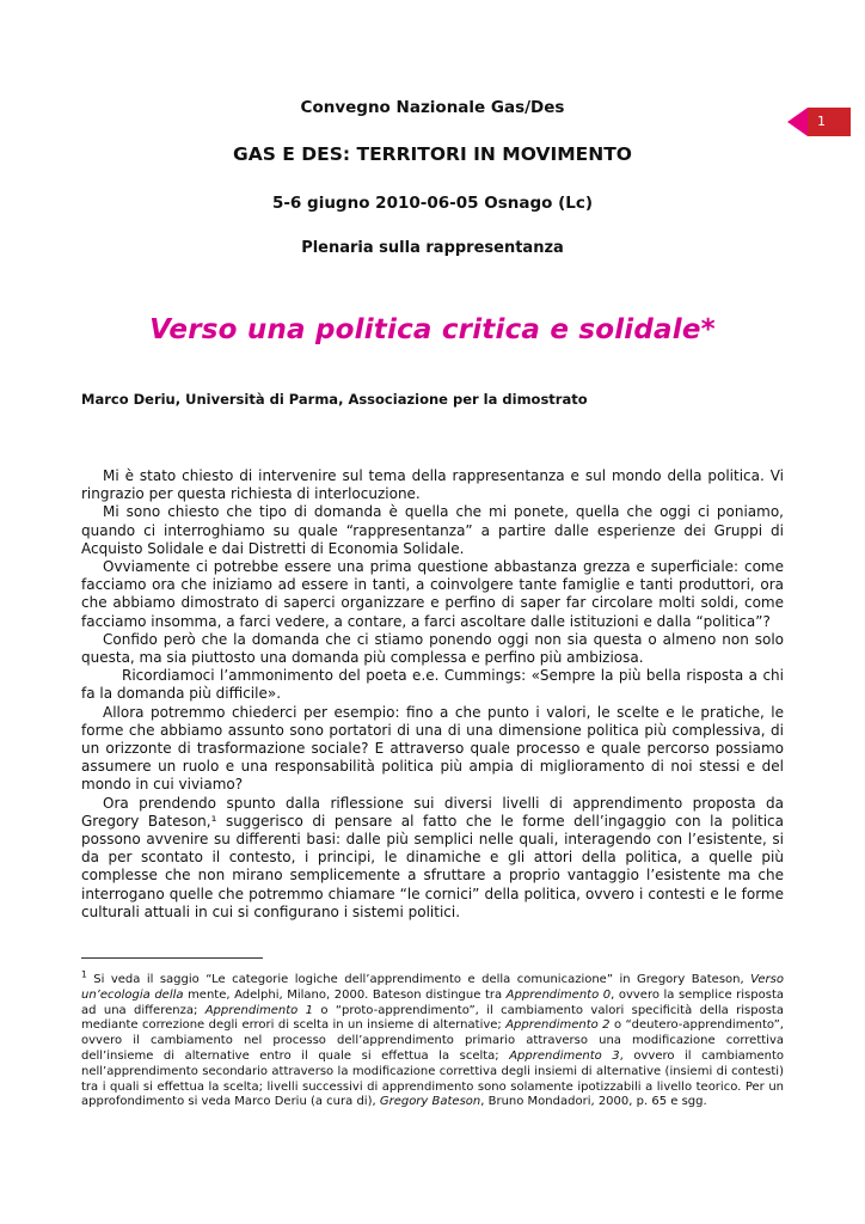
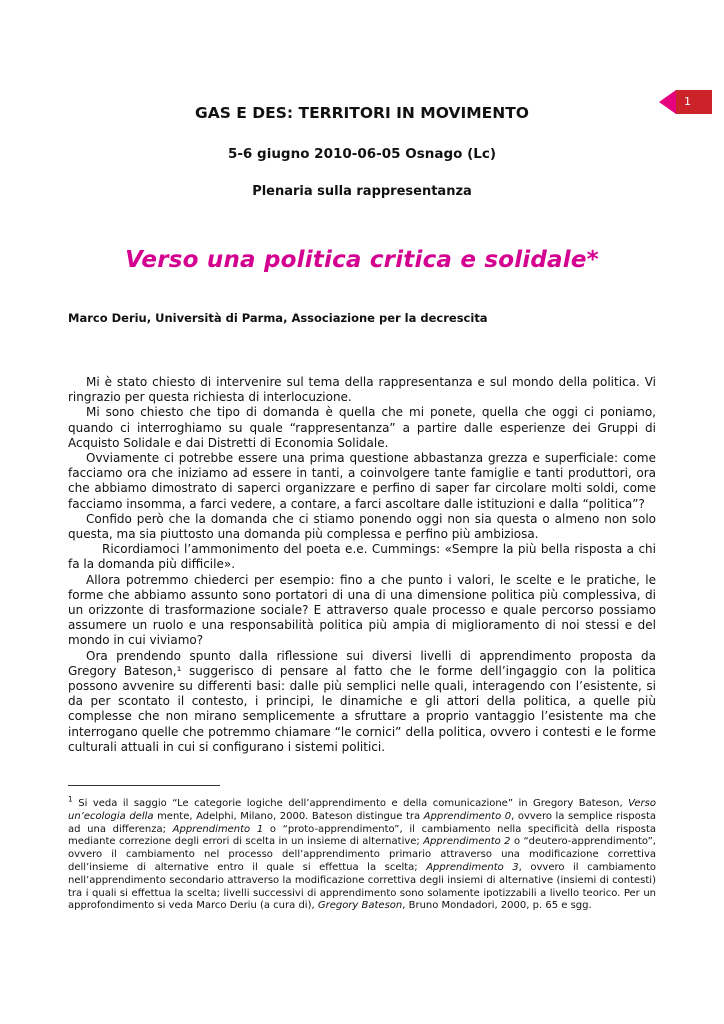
  1
- Convegno Nazionale Gas/Des
  GAS E DES: TERRITORI IN MOVIMENTO
  5-6 giugno 2010-06-05 Osnago (Lc)
  Plenaria sulla rappresentanza
  Verso una politica critica e solidale*
- Marco Deriu, Università di Parma, Associazione per la dimostrato
+ Marco Deriu, Università di Parma, Associazione per la decrescita
  Mi è stato chiesto di intervenire sul tema della rappresentanza e sul mondo della politica. Vi ringrazio per questa richiesta di interlocuzione.
  Mi sono chiesto che tipo di domanda è quella che mi ponete, quella che oggi ci poniamo, quando ci interroghiamo su quale “rappresentanza” a partire dalle esperienze dei Gruppi di Acquisto Solidale e dai Distretti di Economia Solidale.
  Ovviamente ci potrebbe essere una prima questione abbastanza grezza e superficiale: come facciamo ora che iniziamo ad essere in tanti, a coinvolgere tante famiglie e tanti produttori, ora che abbiamo dimostrato di saperci organizzare e perfino di saper far circolare molti soldi, come facciamo insomma, a farci vedere, a contare, a farci ascoltare dalle istituzioni e dalla “politica”?
  Confido però che la domanda che ci stiamo ponendo oggi non sia questa o almeno non solo questa, ma sia piuttosto una domanda più complessa e perfino più ambiziosa.
  Ricordiamoci l’ammonimento del poeta e.e. Cummings: «Sempre la più bella risposta a chi fa la domanda più difficile».
  Allora potremmo chiederci per esempio: fino a che punto i valori, le scelte e le pratiche, le forme che abbiamo assunto sono portatori di una di una dimensione politica più complessiva, di un orizzonte di trasformazione sociale? E attraverso quale processo e quale percorso possiamo assumere un ruolo e una responsabilità politica più ampia di miglioramento di noi stessi e del mondo in cui viviamo?
  Ora prendendo spunto dalla riflessione sui diversi livelli di apprendimento proposta da Gregory Bateson,¹ suggerisco di pensare al fatto che le forme dell’ingaggio con la politica possono avvenire su differenti basi: dalle più semplici nelle quali, interagendo con l’esistente, si da per scontato il contesto, i principi, le dinamiche e gli attori della politica, a quelle più complesse che non mirano semplicemente a sfruttare a proprio vantaggio l’esistente ma che interrogano quelle che potremmo chiamare “le cornici” della politica, ovvero i contesti e le forme culturali attuali in cui si configurano i sistemi politici.
- 1 Si veda il saggio “Le categorie logiche dell’apprendimento e della comunicazione” in Gregory Bateson, Verso un’ecologia della mente, Adelphi, Milano, 2000. Bateson distingue tra Apprendimento 0, ovvero la semplice risposta ad una differenza; Apprendimento 1 o “proto-apprendimento”, il cambiamento valori specificità della risposta mediante correzione degli errori di scelta in un insieme di alternative; Apprendimento 2 o “deutero-apprendimento”, ovvero il cambiamento nel processo dell’apprendimento primario attraverso una modificazione correttiva dell’insieme di alternative entro il quale si effettua la scelta; Apprendimento 3, ovvero il cambiamento nell’apprendimento secondario attraverso la modificazione correttiva degli insiemi di alternative (insiemi di contesti) tra i quali si effettua la scelta; livelli successivi di apprendimento sono solamente ipotizzabili a livello teorico. Per un approfondimento si veda Marco Deriu (a cura di), Gregory Bateson, Bruno Mondadori, 2000, p. 65 e sgg.
+ 1 Si veda il saggio “Le categorie logiche dell’apprendimento e della comunicazione” in Gregory Bateson, Verso un’ecologia della mente, Adelphi, Milano, 2000. Bateson distingue tra Apprendimento 0, ovvero la semplice risposta ad una differenza; Apprendimento 1 o “proto-apprendimento”, il cambiamento nella specificità della risposta mediante correzione degli errori di scelta in un insieme di alternative; Apprendimento 2 o “deutero-apprendimento”, ovvero il cambiamento nel processo dell’apprendimento primario attraverso una modificazione correttiva dell’insieme di alternative entro il quale si effettua la scelta; Apprendimento 3, ovvero il cambiamento nell’apprendimento secondario attraverso la modificazione correttiva degli insiemi di alternative (insiemi di contesti) tra i quali si effettua la scelta; livelli successivi di apprendimento sono solamente ipotizzabili a livello teorico. Per un approfondimento si veda Marco Deriu (a cura di), Gregory Bateson, Bruno Mondadori, 2000, p. 65 e sgg.
